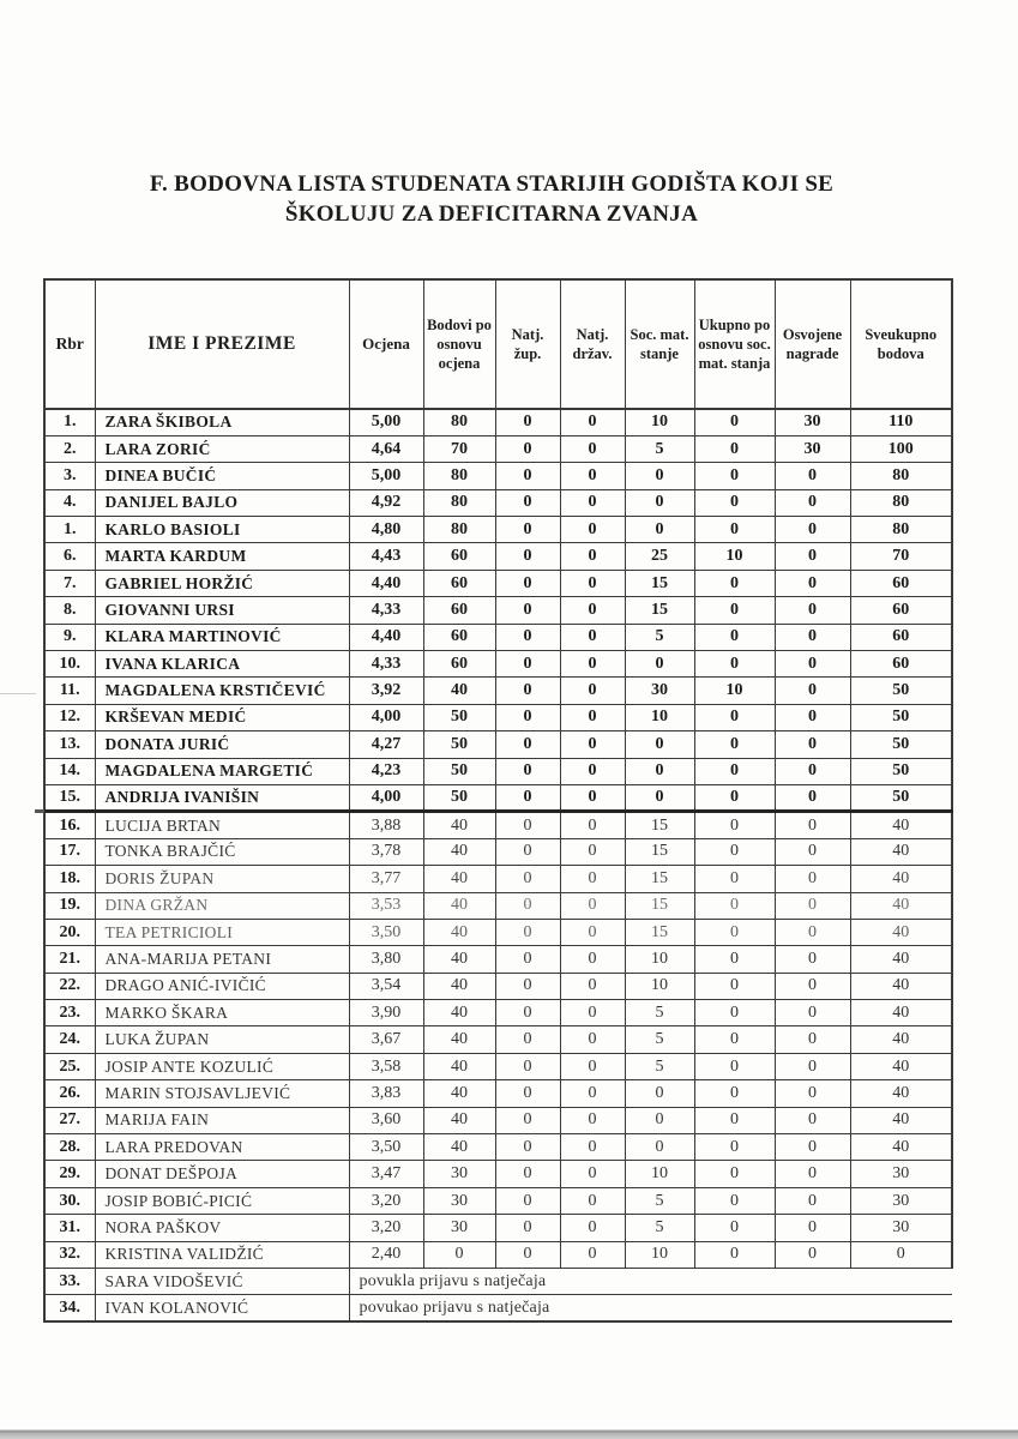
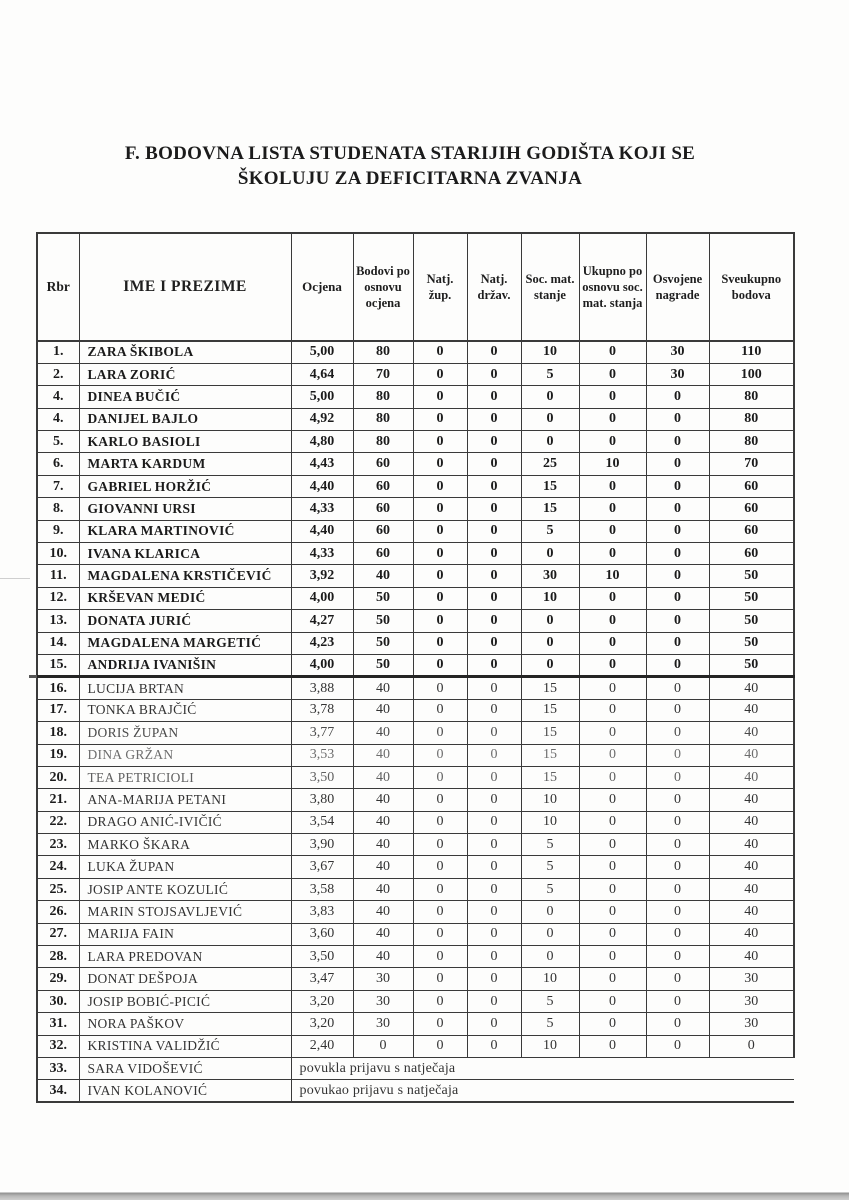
  F. BODOVNA LISTA STUDENATA STARIJIH GODIŠTA KOJI SE
  ŠKOLUJU ZA DEFICITARNA ZVANJA
  Rbr	IME I PREZIME	Ocjena	Bodovi po osnovu ocjena	Natj. žup.	Natj. držav.	Soc. mat. stanje	Ukupno po osnovu soc. mat. stanja	Osvojene nagrade	Sveukupno bodova
  1.	ZARA ŠKIBOLA	5,00	80	0	0	10	0	30	110
  2.	LARA ZORIĆ	4,64	70	0	0	5	0	30	100
- 3.	DINEA BUČIĆ	5,00	80	0	0	0	0	0	80
+ 4.	DINEA BUČIĆ	5,00	80	0	0	0	0	0	80
  4.	DANIJEL BAJLO	4,92	80	0	0	0	0	0	80
- 1.	KARLO BASIOLI	4,80	80	0	0	0	0	0	80
+ 5.	KARLO BASIOLI	4,80	80	0	0	0	0	0	80
  6.	MARTA KARDUM	4,43	60	0	0	25	10	0	70
  7.	GABRIEL HORŽIĆ	4,40	60	0	0	15	0	0	60
  8.	GIOVANNI URSI	4,33	60	0	0	15	0	0	60
  9.	KLARA MARTINOVIĆ	4,40	60	0	0	5	0	0	60
  10.	IVANA KLARICA	4,33	60	0	0	0	0	0	60
  11.	MAGDALENA KRSTIČEVIĆ	3,92	40	0	0	30	10	0	50
  12.	KRŠEVAN MEDIĆ	4,00	50	0	0	10	0	0	50
  13.	DONATA JURIĆ	4,27	50	0	0	0	0	0	50
  14.	MAGDALENA MARGETIĆ	4,23	50	0	0	0	0	0	50
  15.	ANDRIJA IVANIŠIN	4,00	50	0	0	0	0	0	50
  16.	LUCIJA BRTAN	3,88	40	0	0	15	0	0	40
  17.	TONKA BRAJČIĆ	3,78	40	0	0	15	0	0	40
  18.	DORIS ŽUPAN	3,77	40	0	0	15	0	0	40
  19.	DINA GRŽAN	3,53	40	0	0	15	0	0	40
  20.	TEA PETRICIOLI	3,50	40	0	0	15	0	0	40
  21.	ANA-MARIJA PETANI	3,80	40	0	0	10	0	0	40
  22.	DRAGO ANIĆ-IVIČIĆ	3,54	40	0	0	10	0	0	40
  23.	MARKO ŠKARA	3,90	40	0	0	5	0	0	40
  24.	LUKA ŽUPAN	3,67	40	0	0	5	0	0	40
  25.	JOSIP ANTE KOZULIĆ	3,58	40	0	0	5	0	0	40
  26.	MARIN STOJSAVLJEVIĆ	3,83	40	0	0	0	0	0	40
  27.	MARIJA FAIN	3,60	40	0	0	0	0	0	40
  28.	LARA PREDOVAN	3,50	40	0	0	0	0	0	40
  29.	DONAT DEŠPOJA	3,47	30	0	0	10	0	0	30
  30.	JOSIP BOBIĆ-PICIĆ	3,20	30	0	0	5	0	0	30
  31.	NORA PAŠKOV	3,20	30	0	0	5	0	0	30
  32.	KRISTINA VALIDŽIĆ	2,40	0	0	0	10	0	0	0
  33.	SARA VIDOŠEVIĆ	povukla prijavu s natječaja
  34.	IVAN KOLANOVIĆ	povukao prijavu s natječaja
